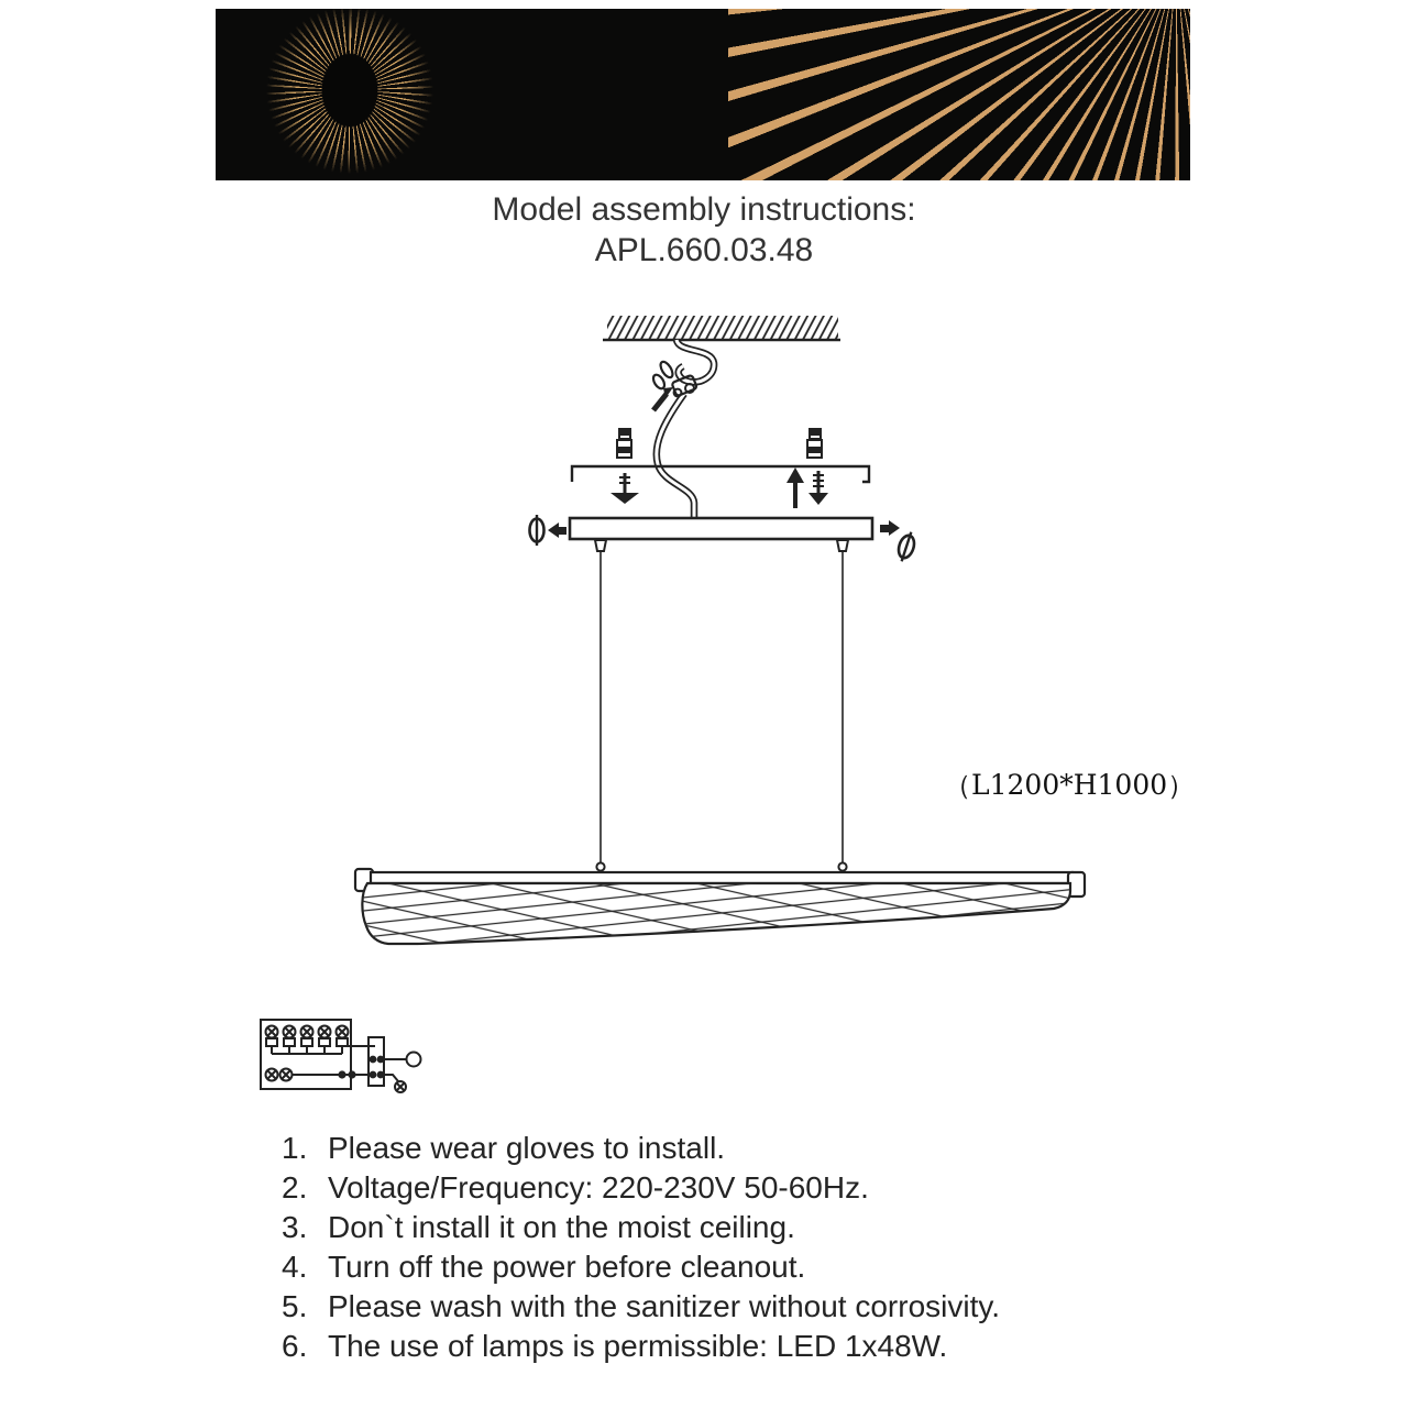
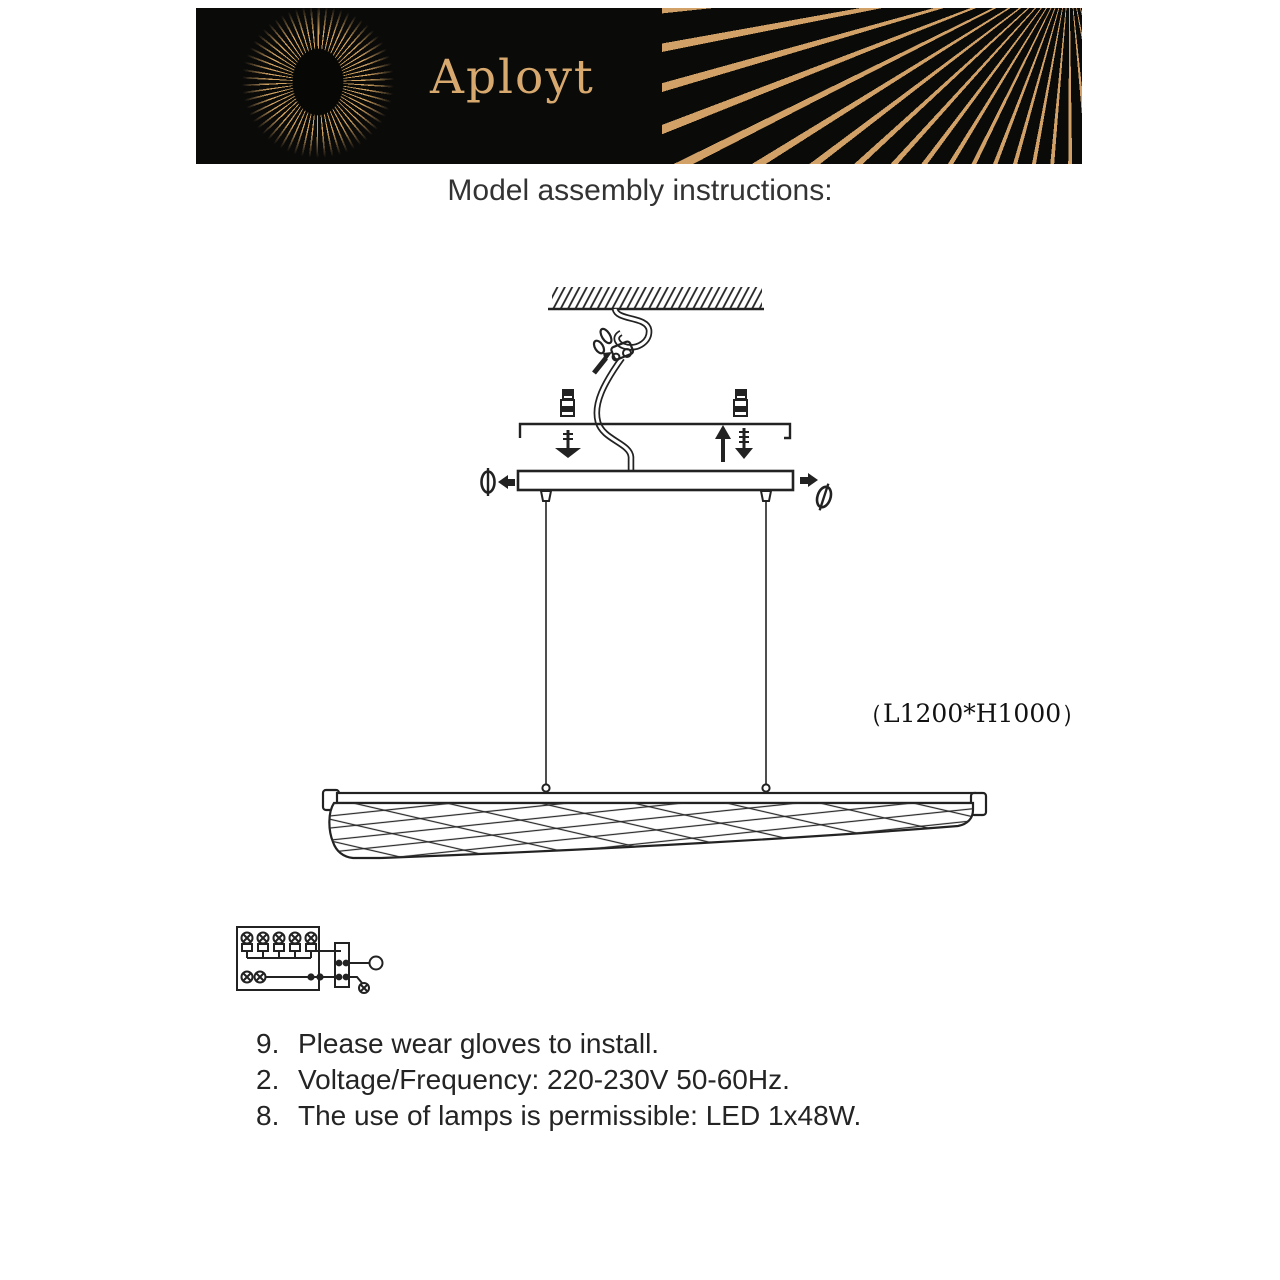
+ Aployt
  Model assembly instructions:
- APL.660.03.48
  （L1200*H1000）
- 1.
+ 9.
  Please wear gloves to install.
  2.
  Voltage/Frequency: 220-230V 50-60Hz.
- 3.
- Don`t install it on the moist ceiling.
- 4.
- Turn off the power before cleanout.
- 5.
- Please wash with the sanitizer without corrosivity.
- 6.
+ 8.
  The use of lamps is permissible: LED 1x48W.
